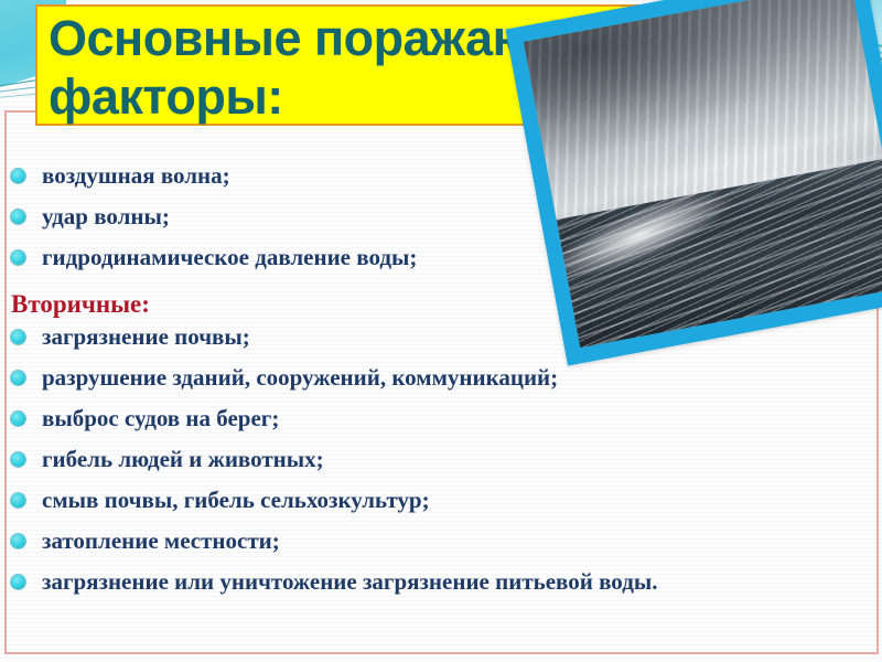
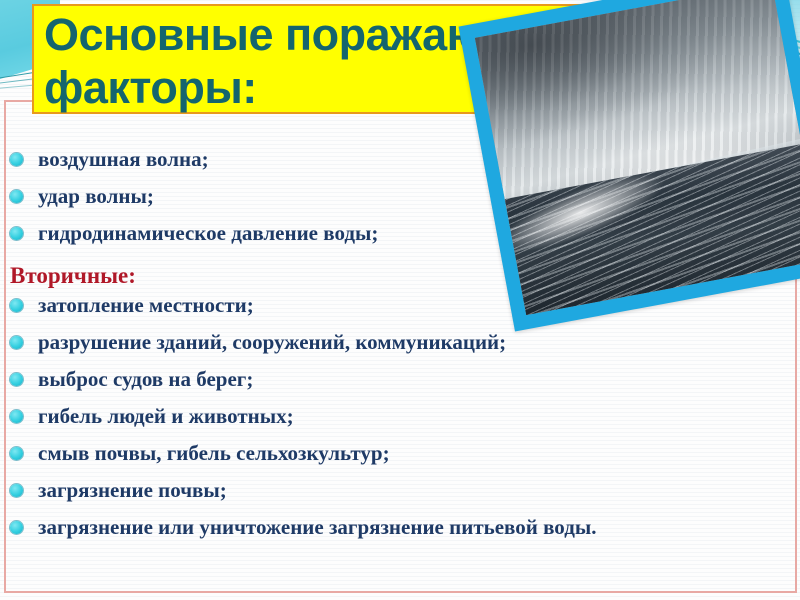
  Основные поража факторы:
  воздушная волна;
  удар волны;
  гидродинамическое давление воды;
  Вторичные:
- загрязнение почвы;
+ затопление местности;
  разрушение зданий, сооружений, коммуникаций;
  выброс судов на берег;
  гибель людей и животных;
  смыв почвы, гибель сельхозкультур;
- затопление местности;
+ загрязнение почвы;
  загрязнение или уничтожение загрязнение питьевой воды.
